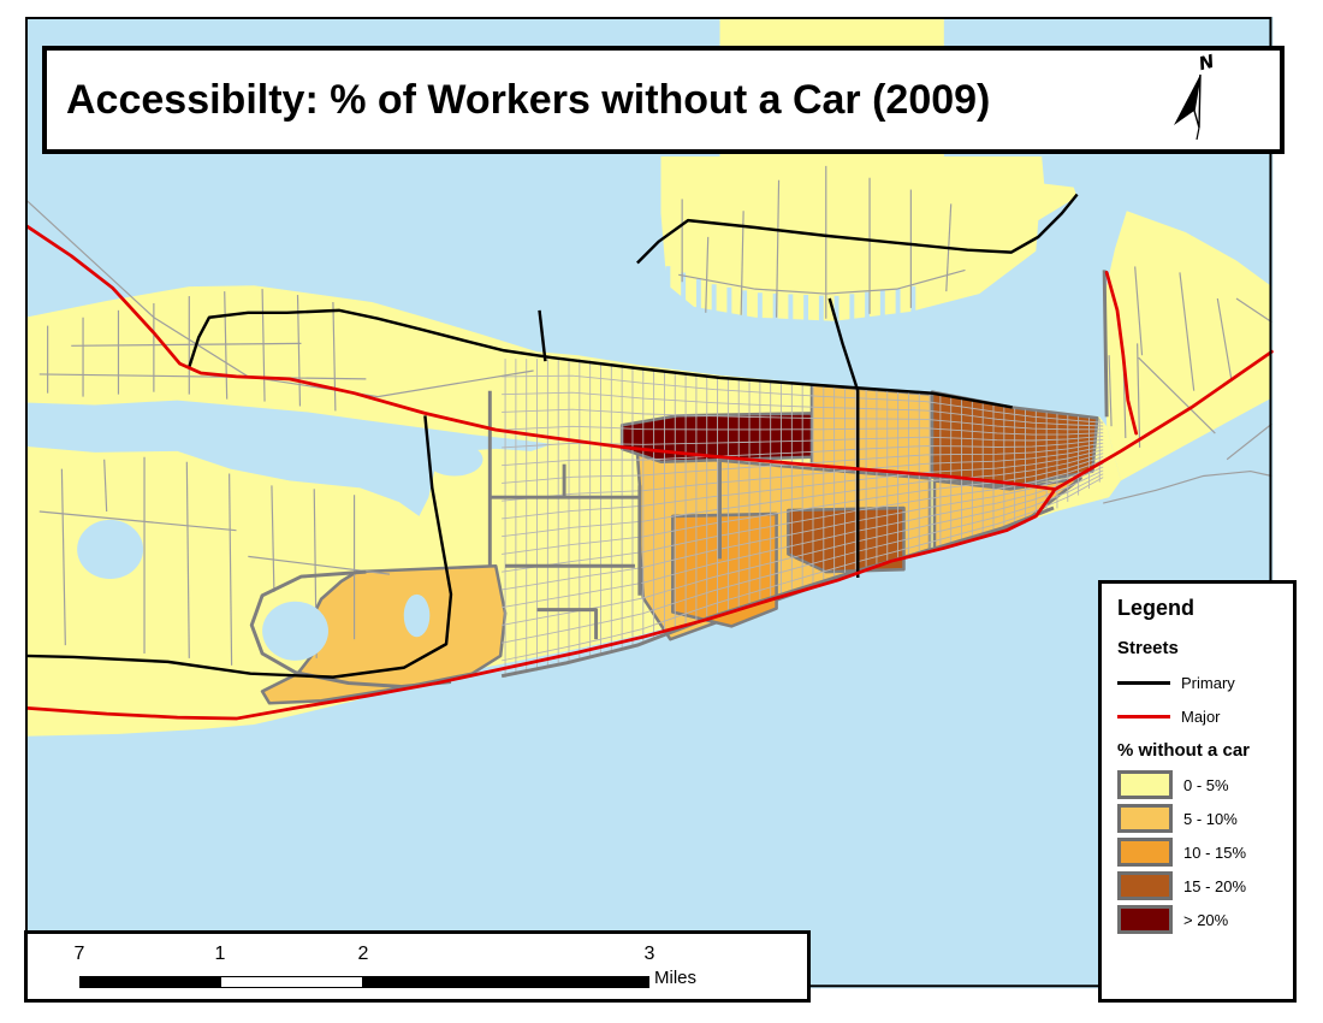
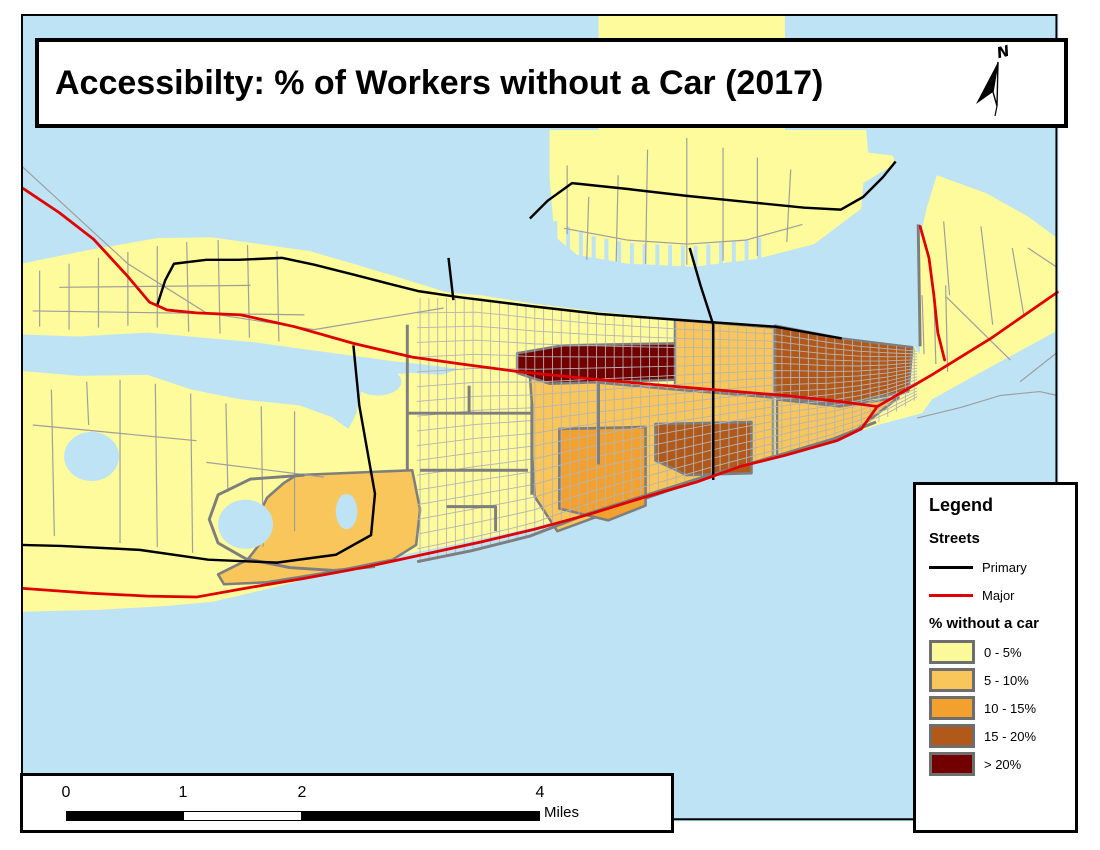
- Accessibilty: % of Workers without a Car (2009)
+ Accessibilty: % of Workers without a Car (2017)
  Legend
  Streets
  Primary
  Major
  % without a car
  0 - 5%
  5 - 10%
  10 - 15%
  15 - 20%
  > 20%
- 7
+ 0
  1
  2
- 3
+ 4
  Miles
